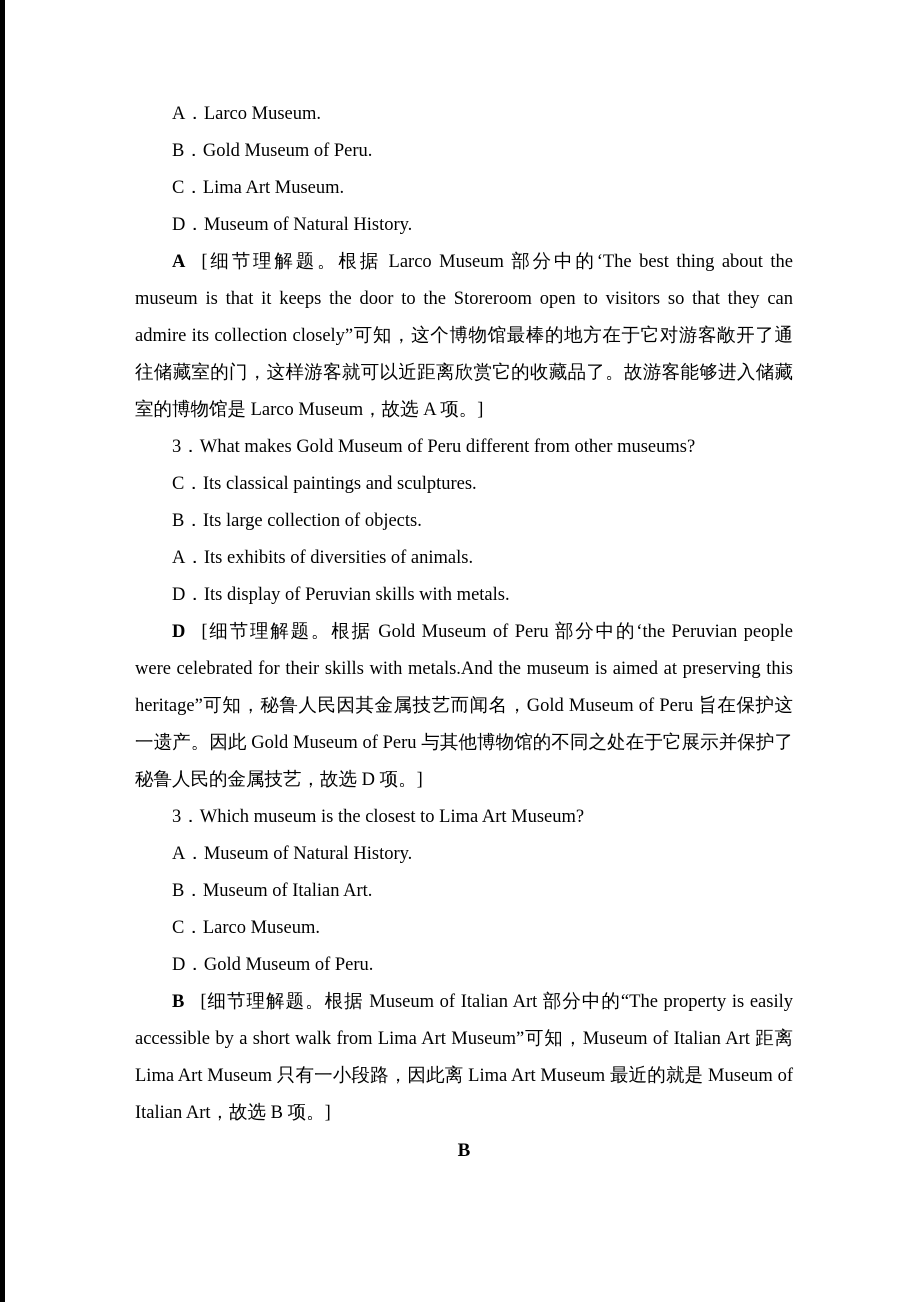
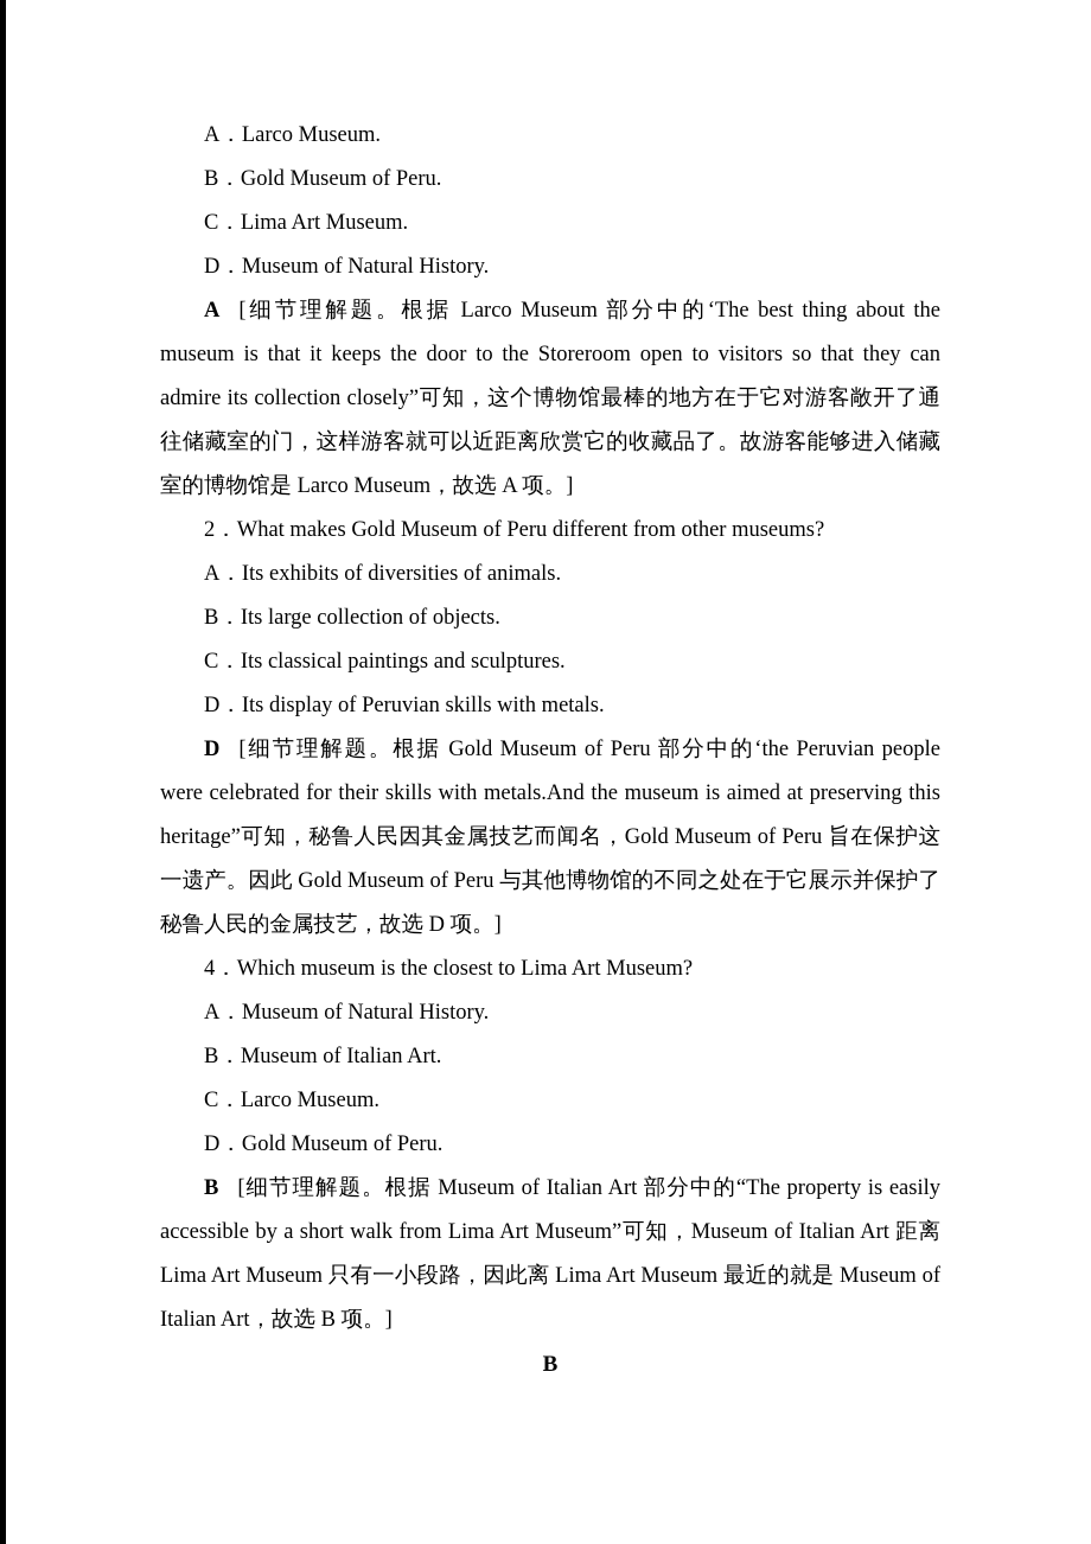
  A．Larco Museum.
  B．Gold Museum of Peru.
  C．Lima Art Museum.
  D．Museum of Natural History.
  A [细节理解题。根据 Larco Museum 部分中的‘The best thing about the museum is that it keeps the door to the Storeroom open to visitors so that they can admire its collection closely”可知，这个博物馆最棒的地方在于它对游客敞开了通往储藏室的门，这样游客就可以近距离欣赏它的收藏品了。故游客能够进入储藏室的博物馆是 Larco Museum，故选 A 项。]
- 3．What makes Gold Museum of Peru different from other museums?
+ 2．What makes Gold Museum of Peru different from other museums?
- C．Its classical paintings and sculptures.
+ A．Its exhibits of diversities of animals.
  B．Its large collection of objects.
- A．Its exhibits of diversities of animals.
+ C．Its classical paintings and sculptures.
  D．Its display of Peruvian skills with metals.
  D [细节理解题。根据 Gold Museum of Peru 部分中的‘the Peruvian people were celebrated for their skills with metals.And the museum is aimed at preserving this heritage”可知，秘鲁人民因其金属技艺而闻名，Gold Museum of Peru 旨在保护这一遗产。因此 Gold Museum of Peru 与其他博物馆的不同之处在于它展示并保护了秘鲁人民的金属技艺，故选 D 项。]
- 3．Which museum is the closest to Lima Art Museum?
+ 4．Which museum is the closest to Lima Art Museum?
  A．Museum of Natural History.
  B．Museum of Italian Art.
  C．Larco Museum.
  D．Gold Museum of Peru.
  B [细节理解题。根据 Museum of Italian Art 部分中的“The property is easily accessible by a short walk from Lima Art Museum”可知，Museum of Italian Art 距离 Lima Art Museum 只有一小段路，因此离 Lima Art Museum 最近的就是 Museum of Italian Art，故选 B 项。]
  B
